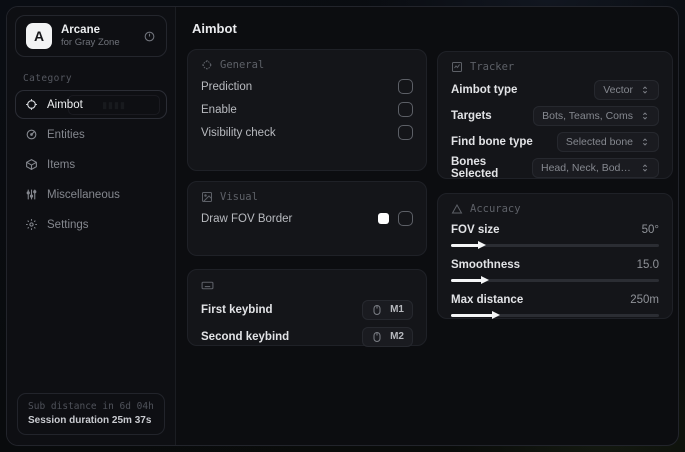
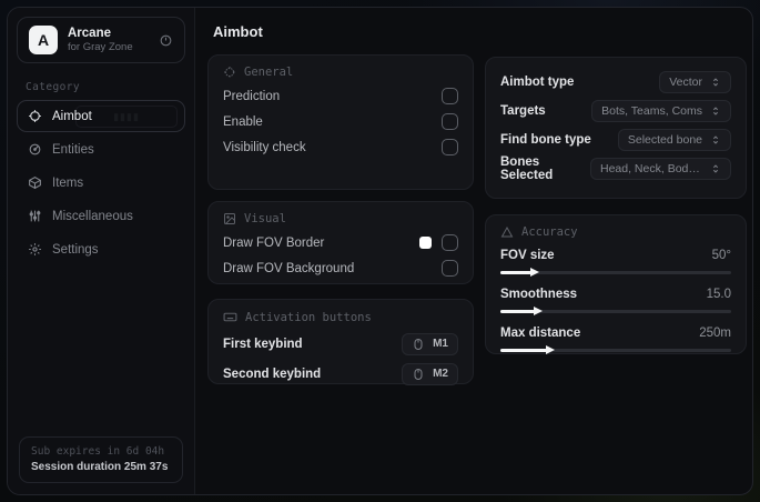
  A
  Arcane
  for Gray Zone
  Category
  Aimbot
  Entities
  Items
  Miscellaneous
  Settings
- Sub distance in 6d 04h
+ Sub expires in 6d 04h
  Session duration 25m 37s
  Aimbot
  General
  Prediction
  Enable
  Visibility check
  Visual
  Draw FOV Border
+ Draw FOV Background
+ Activation buttons
  First keybind
  M1
  Second keybind
  M2
- Tracker
  Aimbot type
  Vector
  Targets
  Bots, Teams, Coms
  Find bone type
  Selected bone
  Bones Selected
  Head, Neck, Body,
  Accuracy
  FOV size
  50°
  Smoothness
  15.0
  Max distance
  250m
